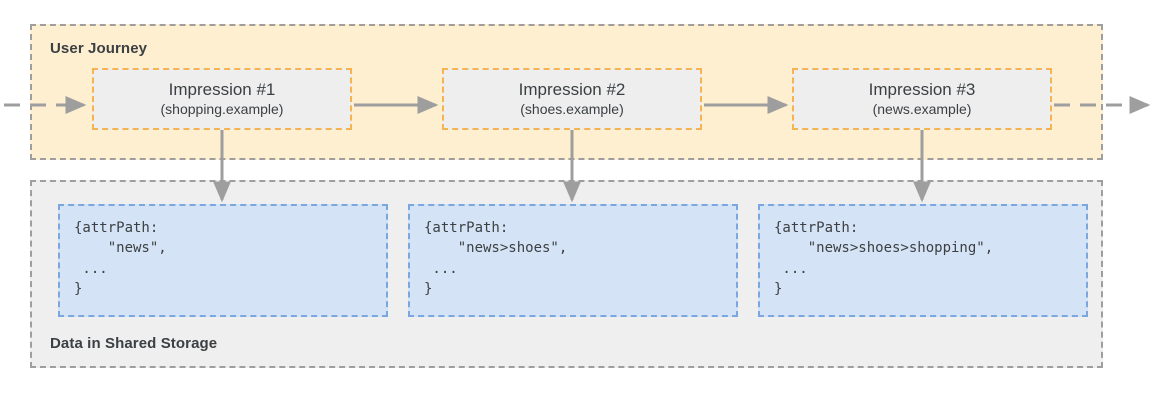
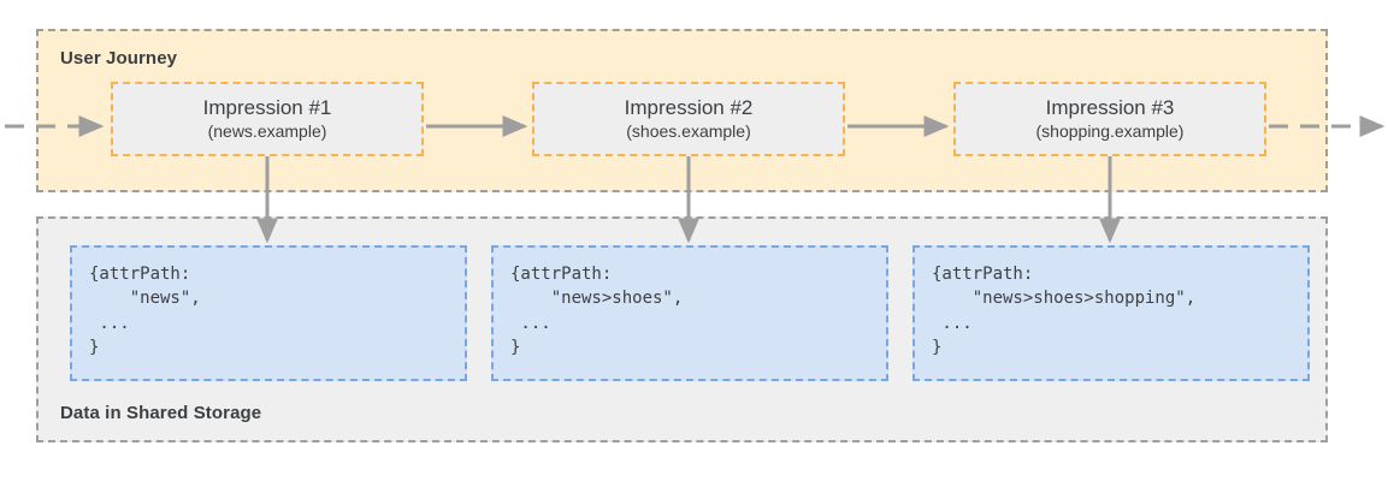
  User Journey
  Data in Shared Storage
  Impression #1
- (shopping.example)
+ (news.example)
  Impression #2
  (shoes.example)
  Impression #3
- (news.example)
+ (shopping.example)
  {attrPath:
  "news",
  ...
  }
  {attrPath:
  "news>shoes",
  ...
  }
  {attrPath:
  "news>shoes>shopping",
  ...
  }
